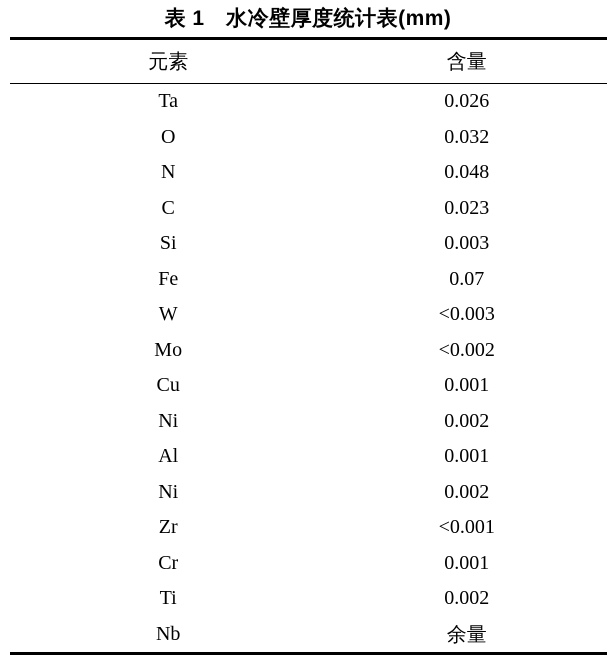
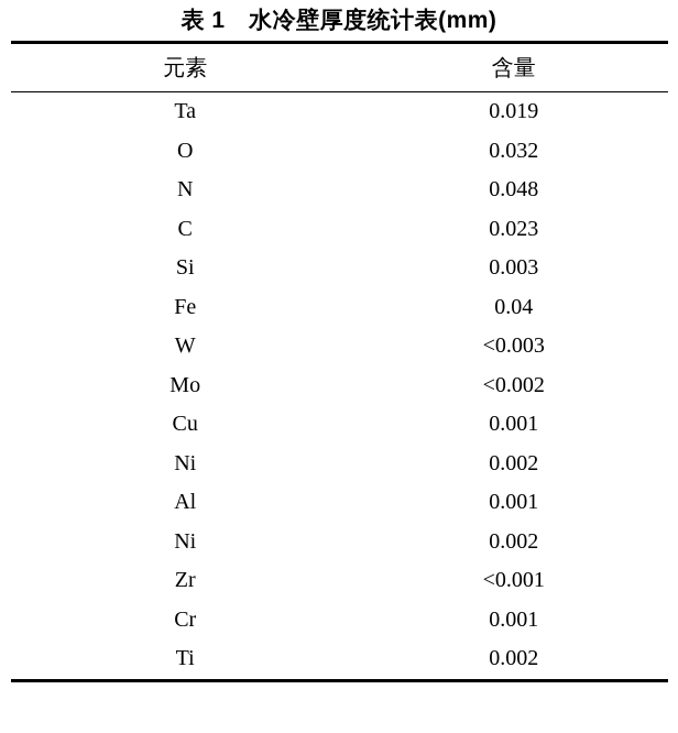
  表 1 水冷壁厚度统计表(mm)
  元素	含量
- Ta	0.026
+ Ta	0.019
  O	0.032
  N	0.048
  C	0.023
  Si	0.003
- Fe	0.07
+ Fe	0.04
  W	<0.003
  Mo	<0.002
  Cu	0.001
  Ni	0.002
  Al	0.001
  Ni	0.002
  Zr	<0.001
  Cr	0.001
  Ti	0.002
- Nb	余量
